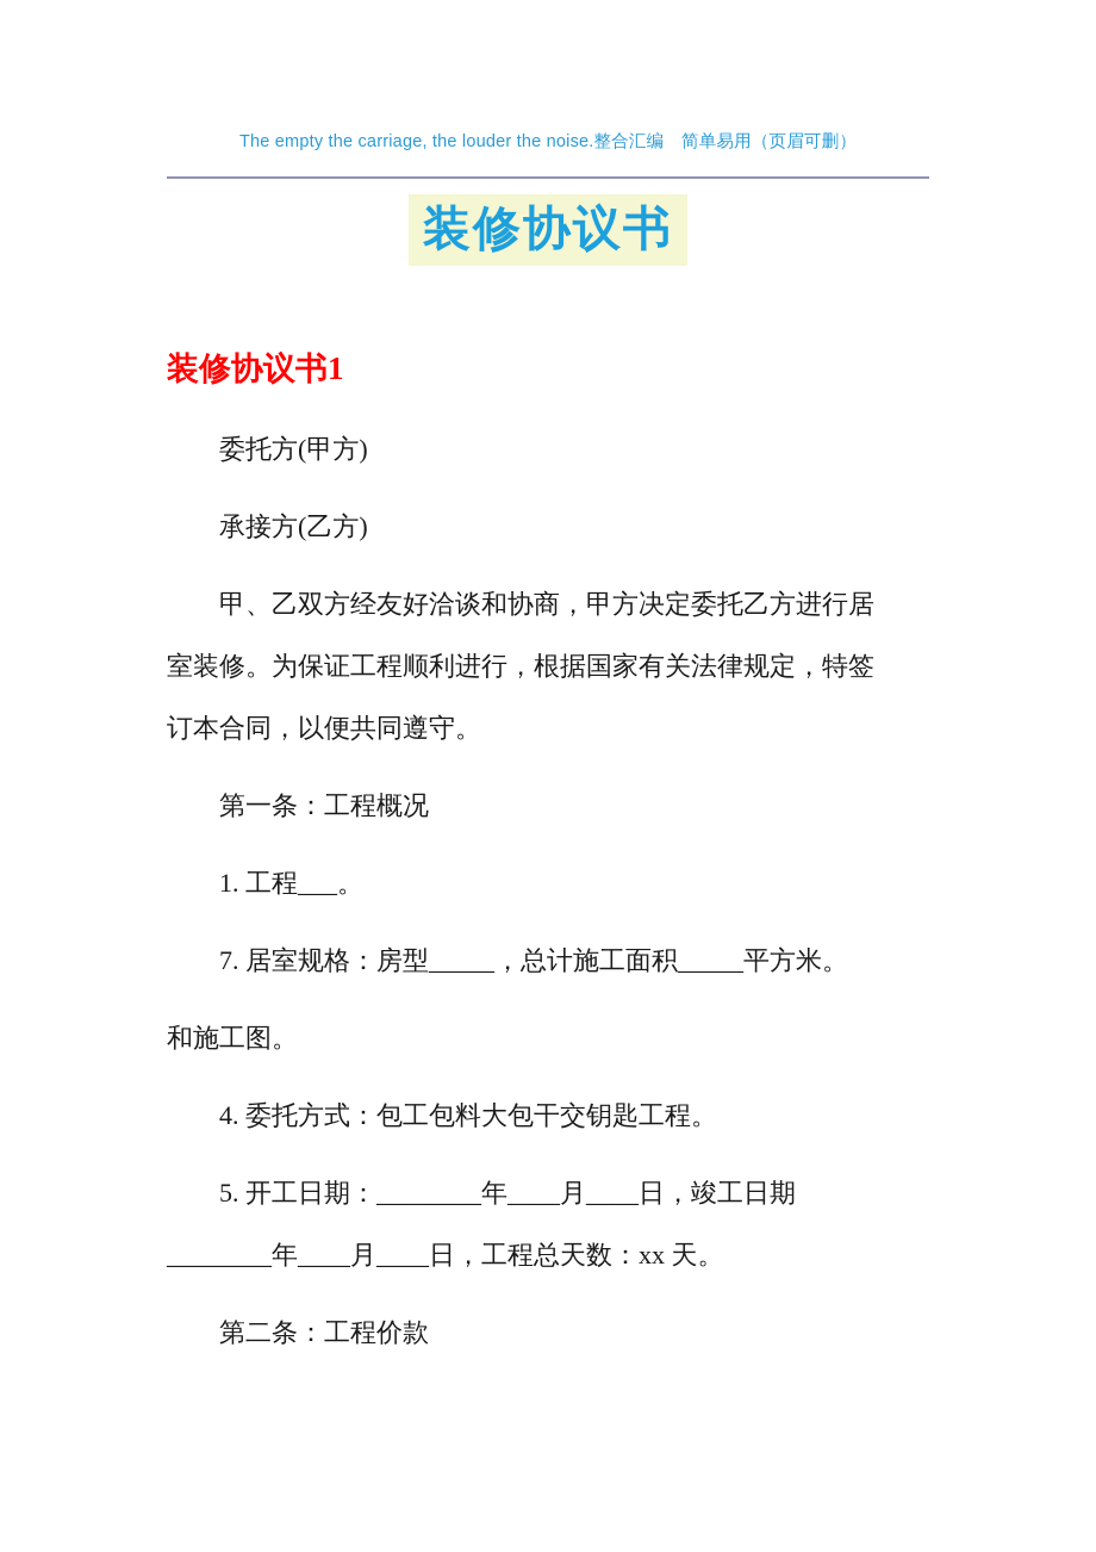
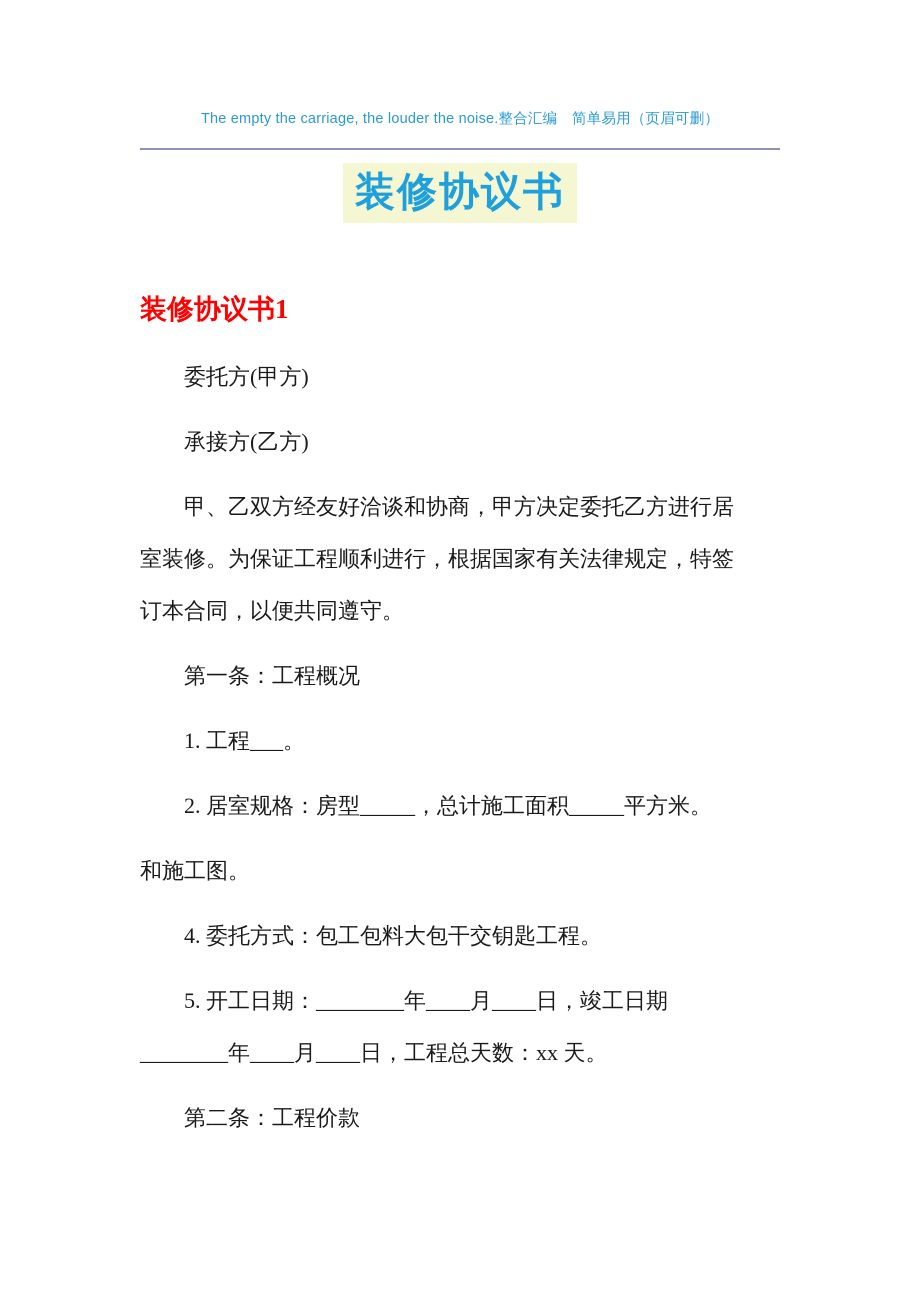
  The empty the carriage, the louder the noise.整合汇编 简单易用（页眉可删）
  装修协议书
  装修协议书1
  委托方(甲方)
  承接方(乙方)
  甲、乙双方经友好洽谈和协商，甲方决定委托乙方进行居
  室装修。为保证工程顺利进行，根据国家有关法律规定，特签
  订本合同，以便共同遵守。
  第一条：工程概况
  1. 工程___。
- 7. 居室规格：房型_____，总计施工面积_____平方米。
+ 2. 居室规格：房型_____，总计施工面积_____平方米。
  和施工图。
  4. 委托方式：包工包料大包干交钥匙工程。
  5. 开工日期：________年____月____日，竣工日期
  ________年____月____日，工程总天数：xx 天。
  第二条：工程价款
